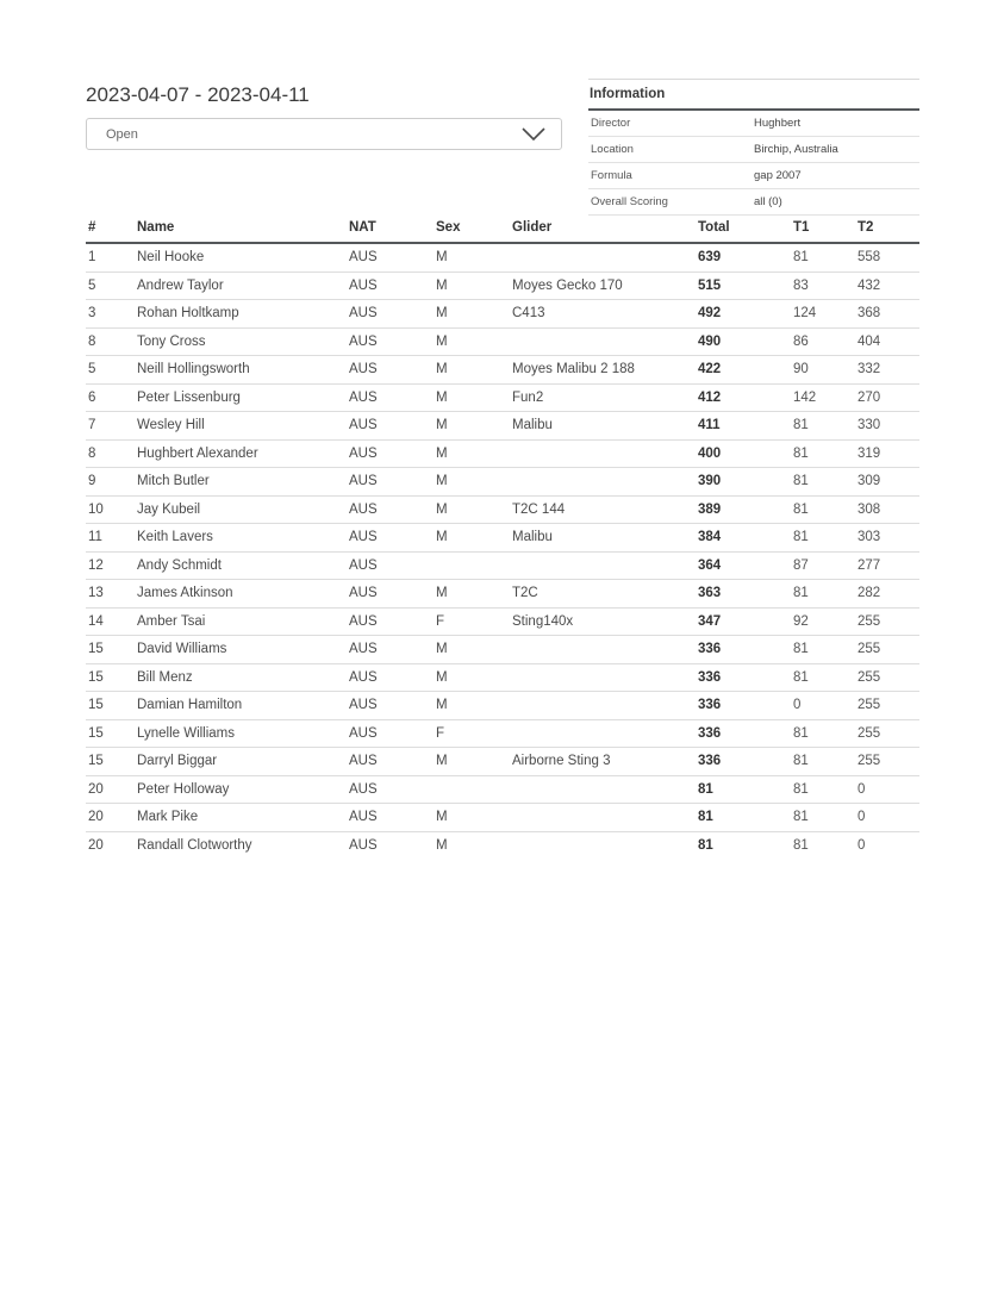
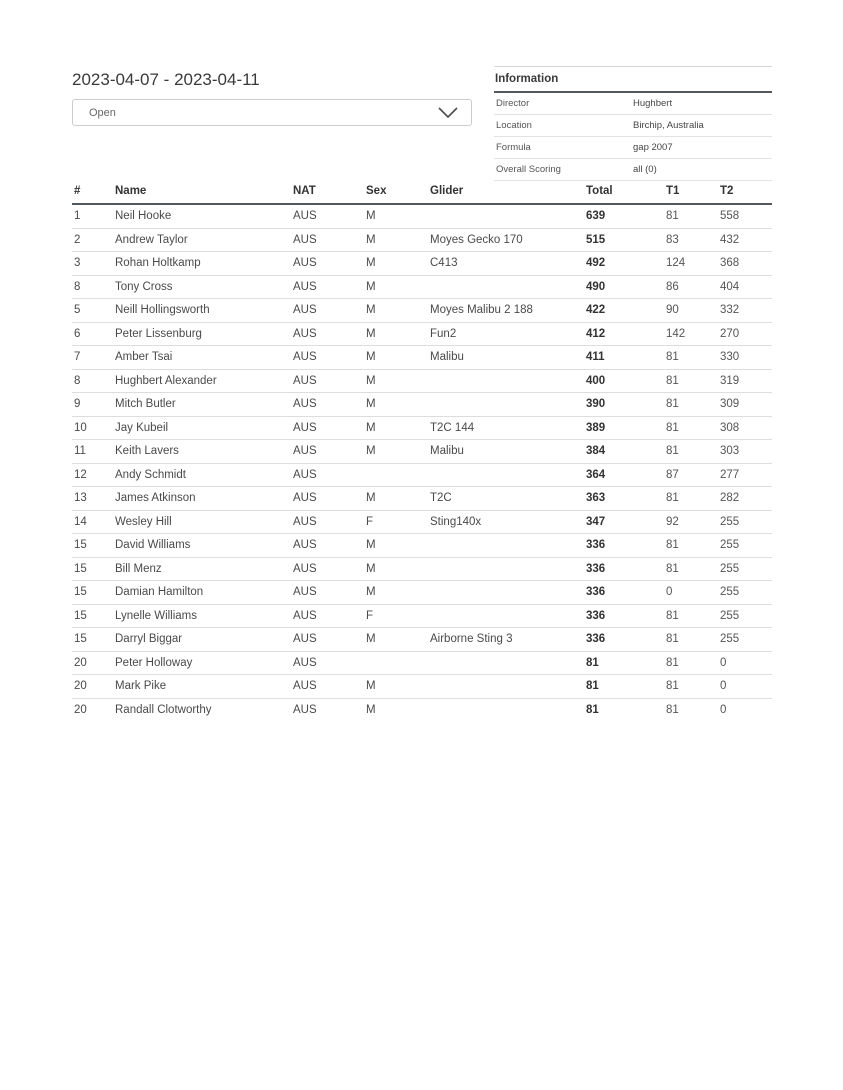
  2023-04-07 - 2023-04-11
  Open
  Information
  Director
  Hughbert
  Location
  Birchip, Australia
  Formula
  gap 2007
  Overall Scoring
  all (0)
  #	Name	NAT	Sex	Glider	Total	T1	T2
  1	Neil Hooke	AUS	M		639	81	558
- 5	Andrew Taylor	AUS	M	Moyes Gecko 170	515	83	432
+ 2	Andrew Taylor	AUS	M	Moyes Gecko 170	515	83	432
  3	Rohan Holtkamp	AUS	M	C413	492	124	368
  8	Tony Cross	AUS	M		490	86	404
  5	Neill Hollingsworth	AUS	M	Moyes Malibu 2 188	422	90	332
  6	Peter Lissenburg	AUS	M	Fun2	412	142	270
- 7	Wesley Hill	AUS	M	Malibu	411	81	330
+ 7	Amber Tsai	AUS	M	Malibu	411	81	330
  8	Hughbert Alexander	AUS	M		400	81	319
  9	Mitch Butler	AUS	M		390	81	309
  10	Jay Kubeil	AUS	M	T2C 144	389	81	308
  11	Keith Lavers	AUS	M	Malibu	384	81	303
  12	Andy Schmidt	AUS			364	87	277
  13	James Atkinson	AUS	M	T2C	363	81	282
- 14	Amber Tsai	AUS	F	Sting140x	347	92	255
+ 14	Wesley Hill	AUS	F	Sting140x	347	92	255
  15	David Williams	AUS	M		336	81	255
  15	Bill Menz	AUS	M		336	81	255
  15	Damian Hamilton	AUS	M		336	0	255
  15	Lynelle Williams	AUS	F		336	81	255
  15	Darryl Biggar	AUS	M	Airborne Sting 3	336	81	255
  20	Peter Holloway	AUS			81	81	0
  20	Mark Pike	AUS	M		81	81	0
  20	Randall Clotworthy	AUS	M		81	81	0
